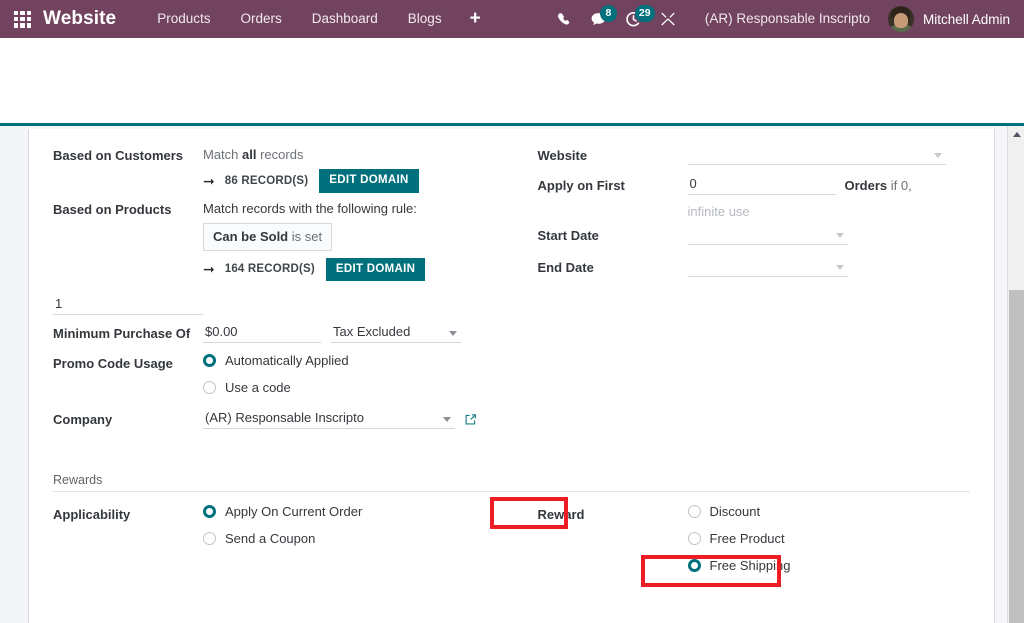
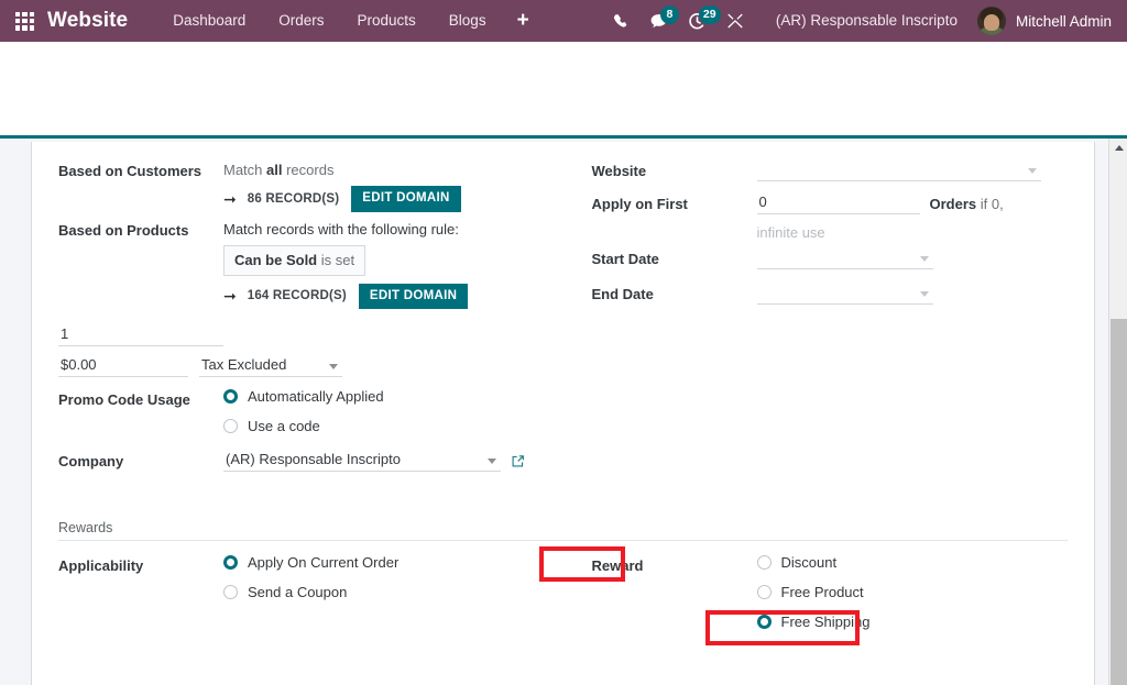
  Website
- Products
+ Dashboard
  Orders
- Dashboard
+ Products
  Blogs
  +
  8
  29
  (AR) Responsable Inscripto
  Mitchell Admin
  Based on Customers
  Match all records
  ➞
  86 RECORD(S)
  EDIT DOMAIN
  Based on Products
  Match records with the following rule:
  Can be Sold is set
  ➞
  164 RECORD(S)
  EDIT DOMAIN
  1
- Minimum Purchase Of
  $0.00
  Tax Excluded
  Promo Code Usage
  Automatically Applied
  Use a code
  Company
  (AR) Responsable Inscripto
  Website
  Apply on First
  0
  Orders if 0,
  infinite use
  Start Date
  End Date
  Rewards
  Applicability
  Apply On Current Order
  Send a Coupon
  Reward
  Discount
  Free Product
  Free Shipping
